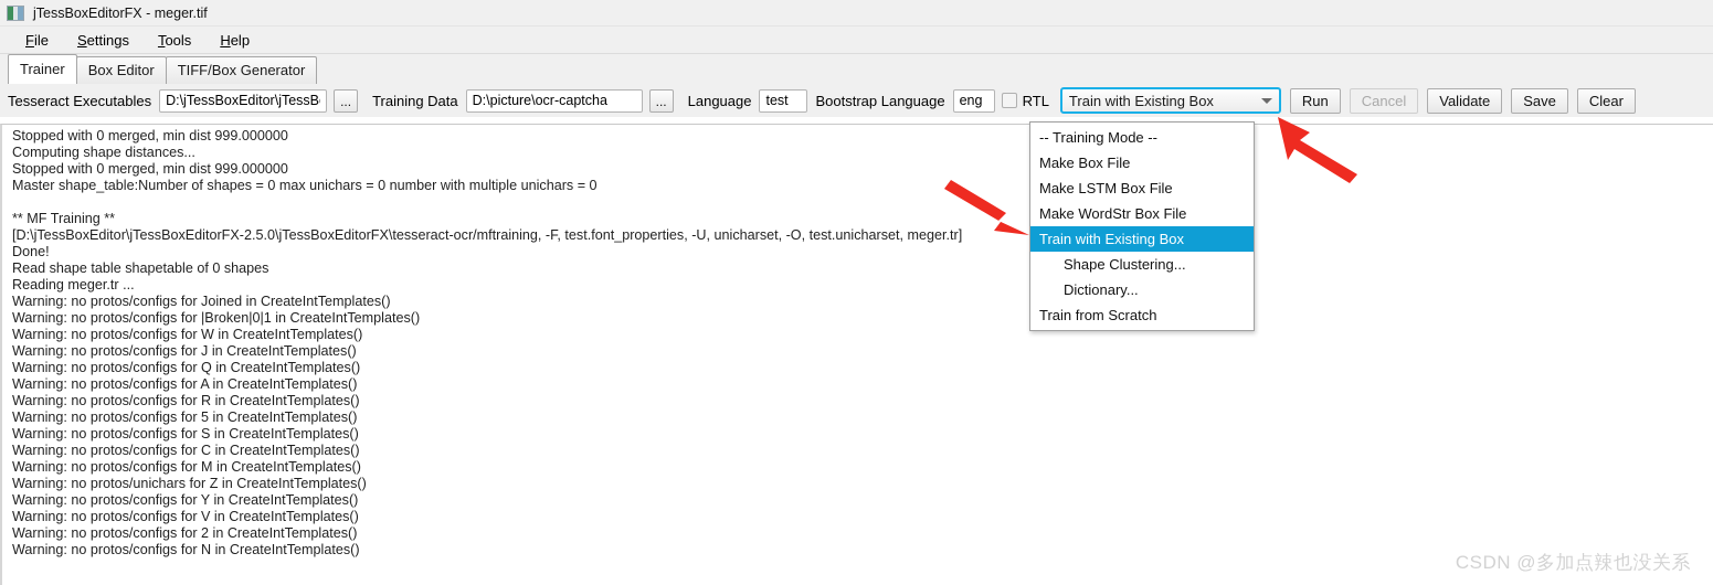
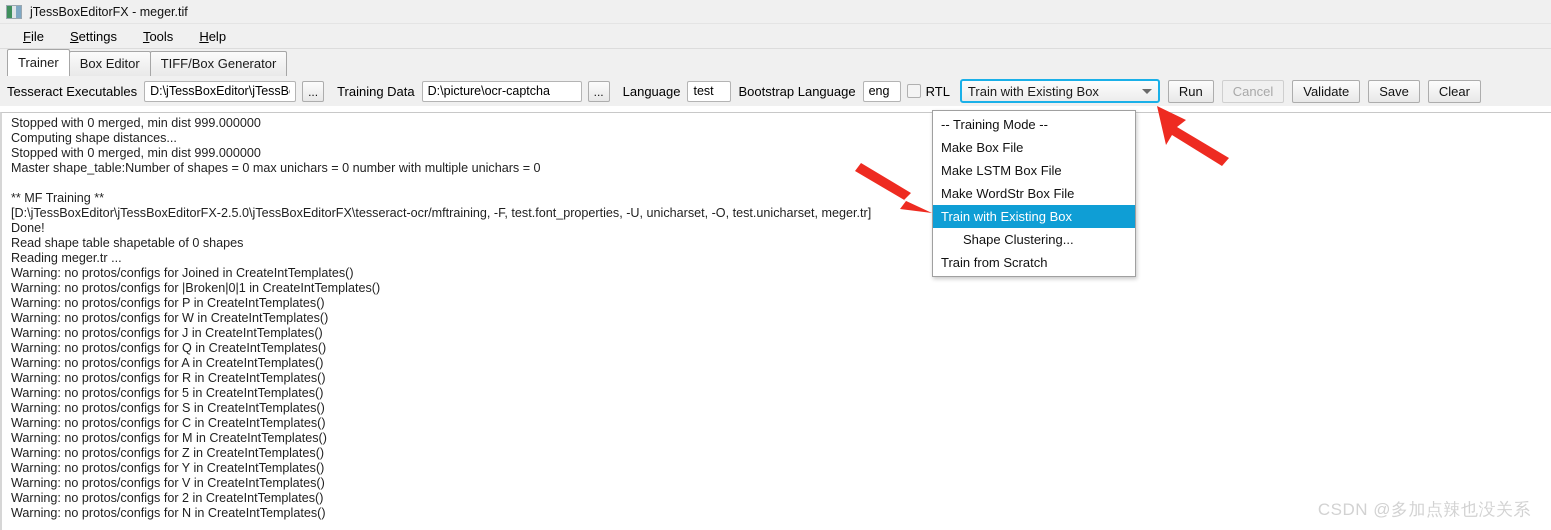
  jTessBoxEditorFX - meger.tif
  File
  Settings
  Tools
  Help
  Trainer
  Box Editor
  TIFF/Box Generator
  Tesseract Executables
  D:\jTessBoxEditor\jTessB
  ...
  Training Data
  D:\picture\ocr-captcha
  ...
  Language
  test
  Bootstrap Language
  eng
  RTL
  Train with Existing Box
  Run
  Cancel
  Validate
  Save
  Clear
  Stopped with 0 merged, min dist 999.000000
  Computing shape distances...
  Stopped with 0 merged, min dist 999.000000
  Master shape_table:Number of shapes = 0 max unichars = 0 number with multiple unichars = 0
  ** MF Training **
  [D:\jTessBoxEditor\jTessBoxEditorFX-2.5.0\jTessBoxEditorFX\tesseract-ocr/mftraining, -F, test.font_properties, -U, unicharset, -O, test.unicharset, meger.tr]
  Done!
  Read shape table shapetable of 0 shapes
  Reading meger.tr ...
  Warning: no protos/configs for Joined in CreateIntTemplates()
  Warning: no protos/configs for |Broken|0|1 in CreateIntTemplates()
+ Warning: no protos/configs for P in CreateIntTemplates()
  Warning: no protos/configs for W in CreateIntTemplates()
  Warning: no protos/configs for J in CreateIntTemplates()
  Warning: no protos/configs for Q in CreateIntTemplates()
  Warning: no protos/configs for A in CreateIntTemplates()
  Warning: no protos/configs for R in CreateIntTemplates()
  Warning: no protos/configs for 5 in CreateIntTemplates()
  Warning: no protos/configs for S in CreateIntTemplates()
  Warning: no protos/configs for C in CreateIntTemplates()
  Warning: no protos/configs for M in CreateIntTemplates()
- Warning: no protos/unichars for Z in CreateIntTemplates()
+ Warning: no protos/configs for Z in CreateIntTemplates()
  Warning: no protos/configs for Y in CreateIntTemplates()
  Warning: no protos/configs for V in CreateIntTemplates()
  Warning: no protos/configs for 2 in CreateIntTemplates()
  Warning: no protos/configs for N in CreateIntTemplates()
  -- Training Mode --
  Make Box File
  Make LSTM Box File
  Make WordStr Box File
  Train with Existing Box
  Shape Clustering...
- Dictionary...
  Train from Scratch
  CSDN @多加点辣也没关系
